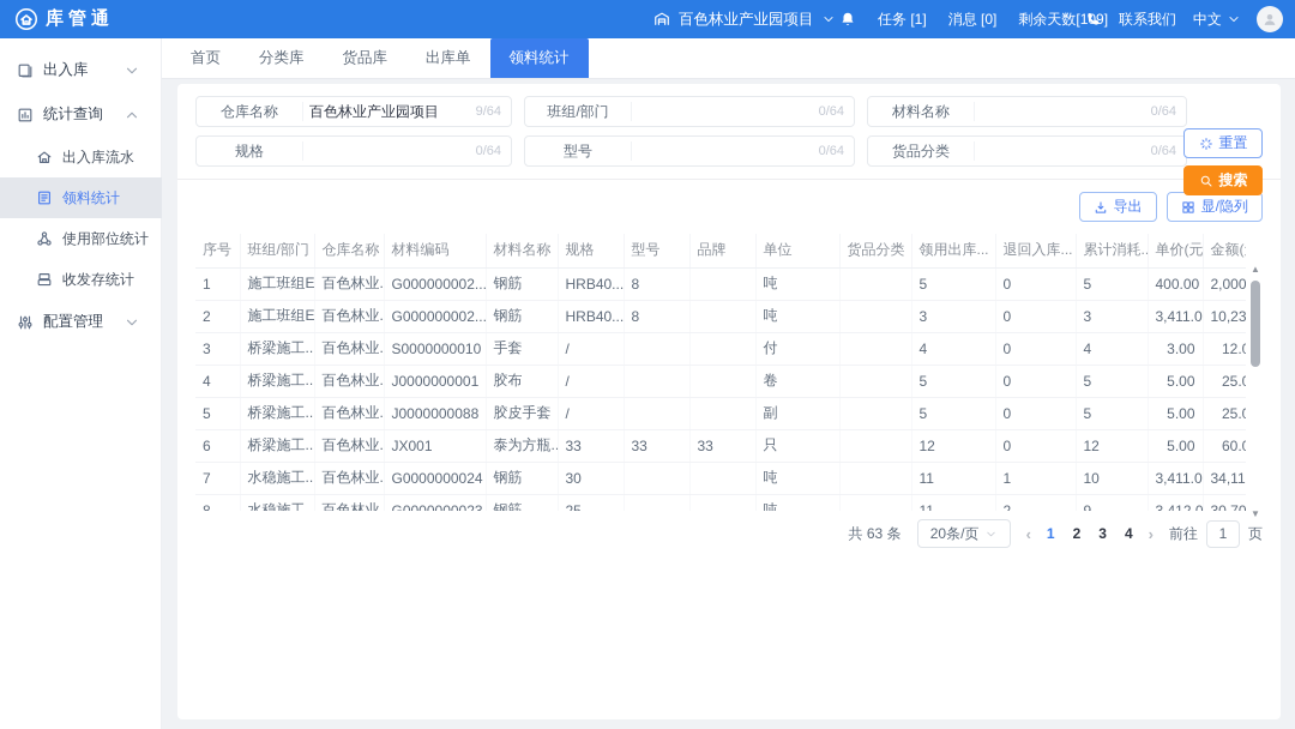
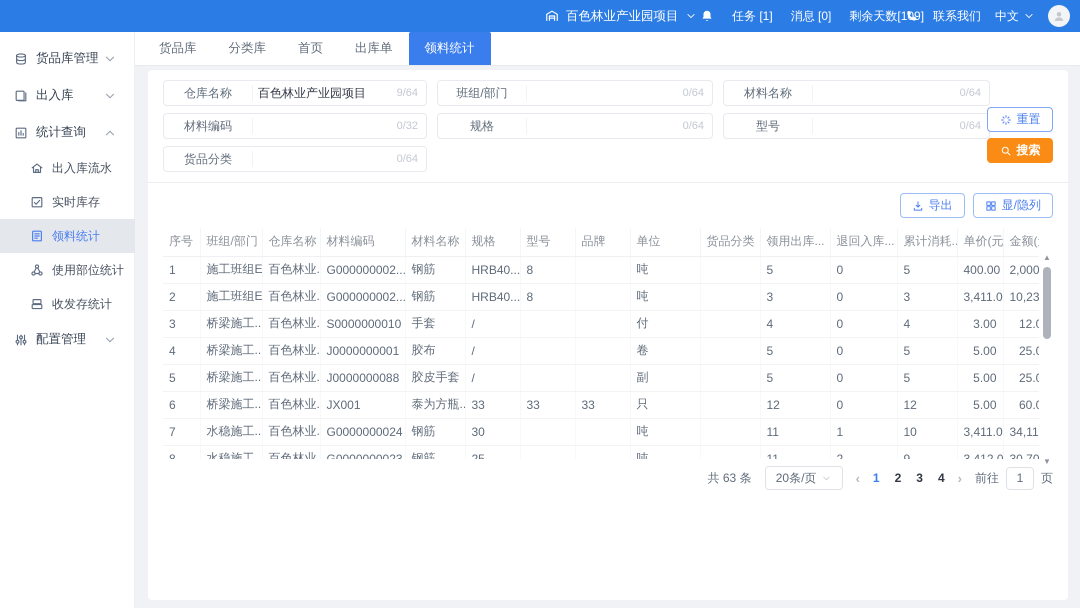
- 库管通
  百色林业产业园项目
  任务 [1]
  消息 [0]
  剩余天数[109]
  联系我们
  中文
+ 货品库管理
  出入库
  统计查询
  出入库流水
+ 实时库存
  领料统计
  使用部位统计
  收发存统计
  配置管理
- 首页
+ 货品库
  分类库
- 货品库
+ 首页
  出库单
  领料统计
  仓库名称
  百色林业产业园项目
  9/64
  班组/部门
  0/64
  材料名称
  0/64
+ 材料编码
+ 0/32
  规格
  0/64
  型号
  0/64
  货品分类
  0/64
  重置
  搜索
  导出
  显/隐列
  序号	班组/部门	仓库名称	材料编码	材料名称	规格	型号	品牌	单位	货品分类	领用出库...	退回入库...	累计消耗.	单价(元	金额(
  1	施工班组E	百色林业.	G000000002...	钢筋	HRB40...	8		吨		5	0	5	400.00	2,000
  2	施工班组E	百色林业.	G000000002...	钢筋	HRB40...	8		吨		3	0	3	3,411.0	10,23
  3	桥梁施工..	百色林业.	S0000000010	手套	/			付		4	0	4	3.00	12.0
  4	桥梁施工..	百色林业.	J0000000001	胶布	/			卷		5	0	5	5.00	25.0
  5	桥梁施工..	百色林业.	J0000000088	胶皮手套	/			副		5	0	5	5.00	25.0
  6	桥梁施工..	百色林业.	JX001	泰为方瓶..	33	33	33	只		12	0	12	5.00	60.0
  7	水稳施工..	百色林业.	G0000000024	钢筋	30			吨		11	1	10	3,411.0	34,11
  8	水稳施工..	百色林业.	G0000000023	钢筋	25			吨		11	2	9	3,412.0	30,70
  ▲
  ▼
  共 63 条
  20条/页
  ‹
  1
  2
  3
  4
  ›
  前往
  1
  页
